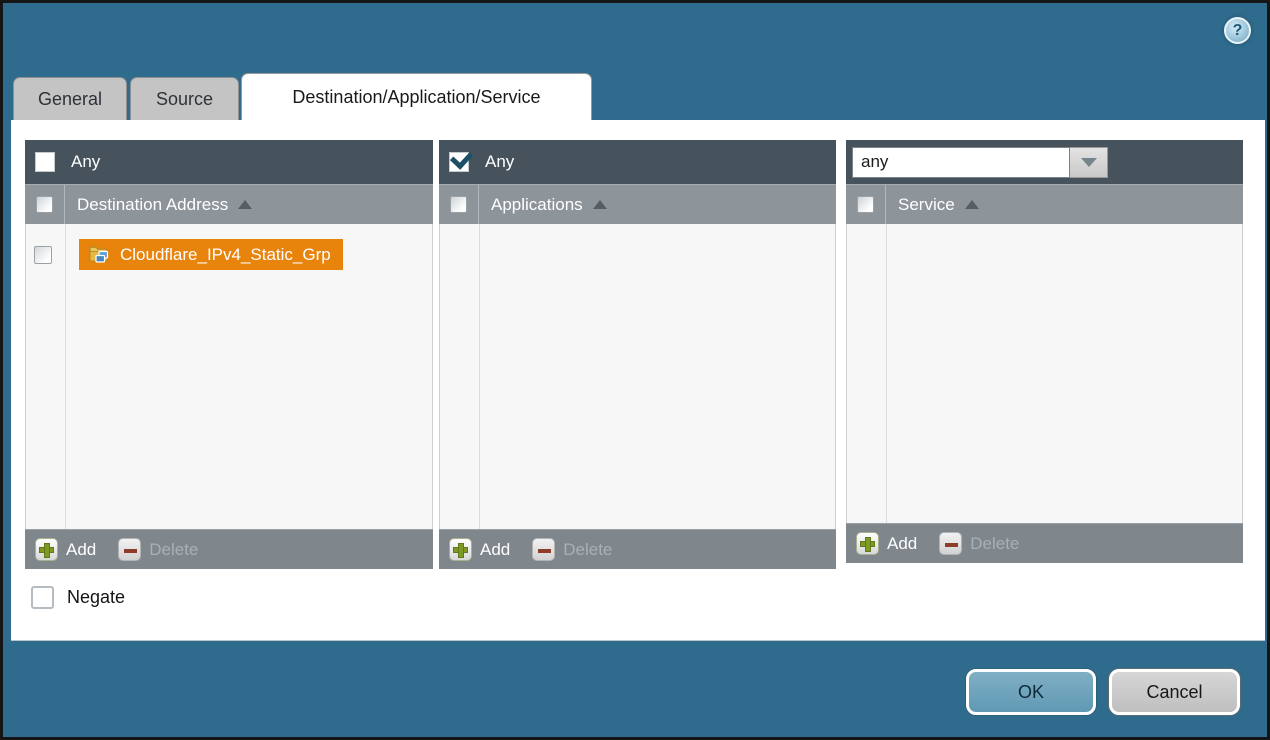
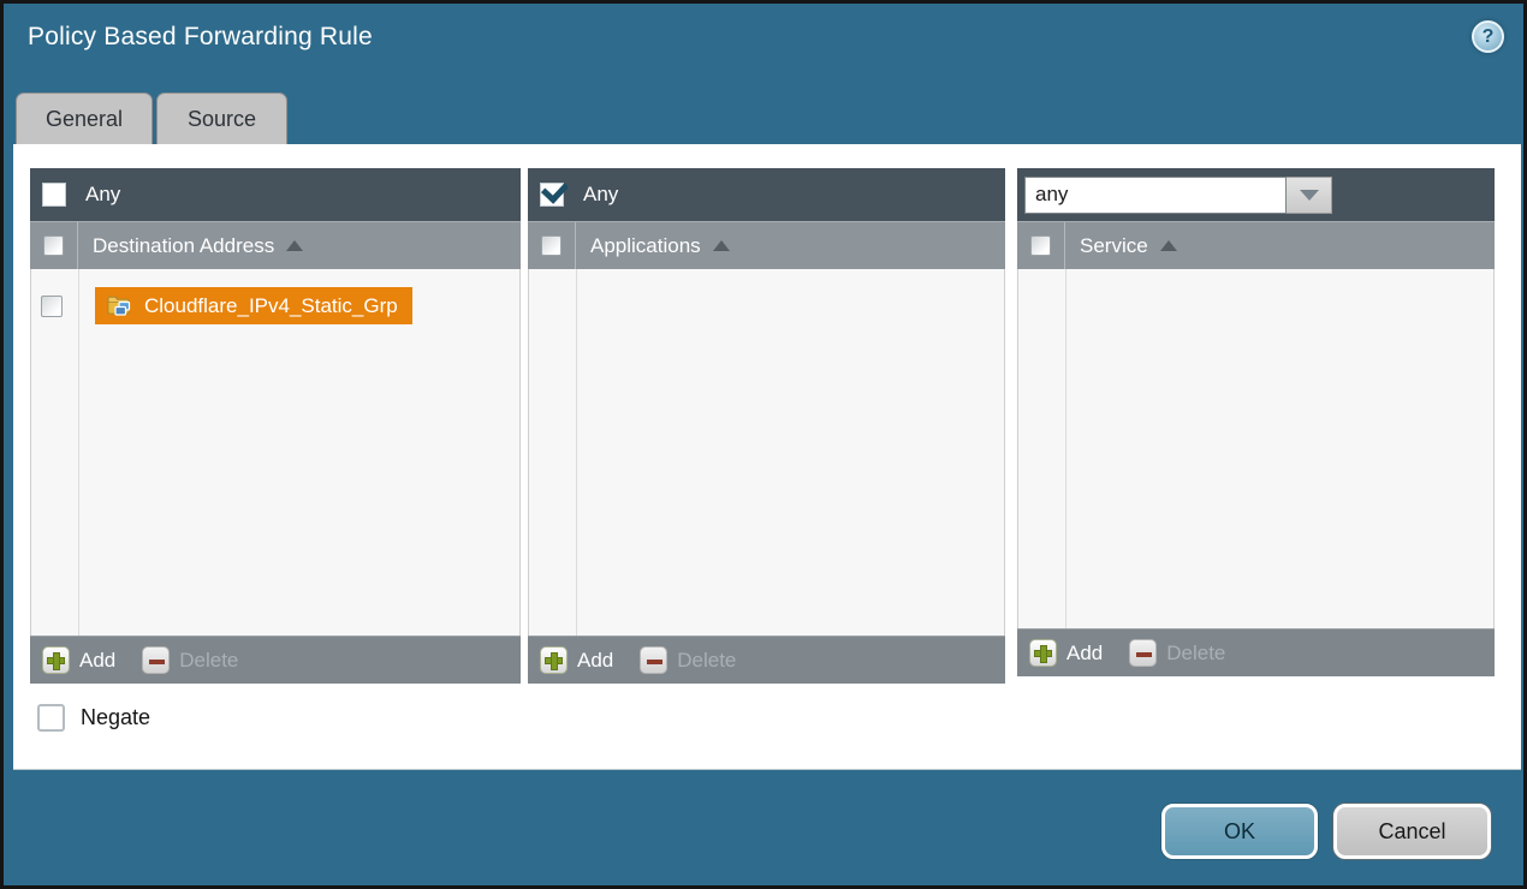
+ Policy Based Forwarding Rule
  ?
  General
  Source
- Destination/Application/Service
  Any
  Destination Address
  Cloudflare_IPv4_Static_Grp
  Add
  Delete
  Any
  Applications
  Add
  Delete
  any
  Service
  Add
  Delete
  Negate
  OK
  Cancel
